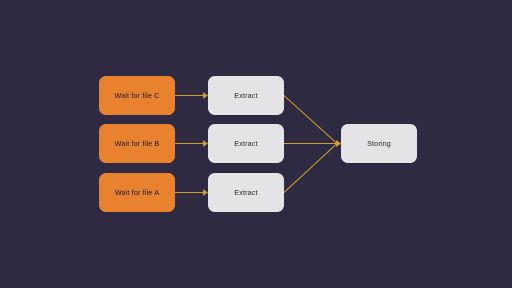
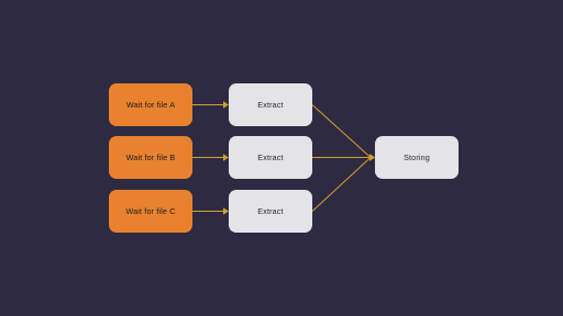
- Wait for file C
+ Wait for file A
  Wait for file B
- Wait for file A
+ Wait for file C
  Extract
  Extract
  Extract
  Storing
